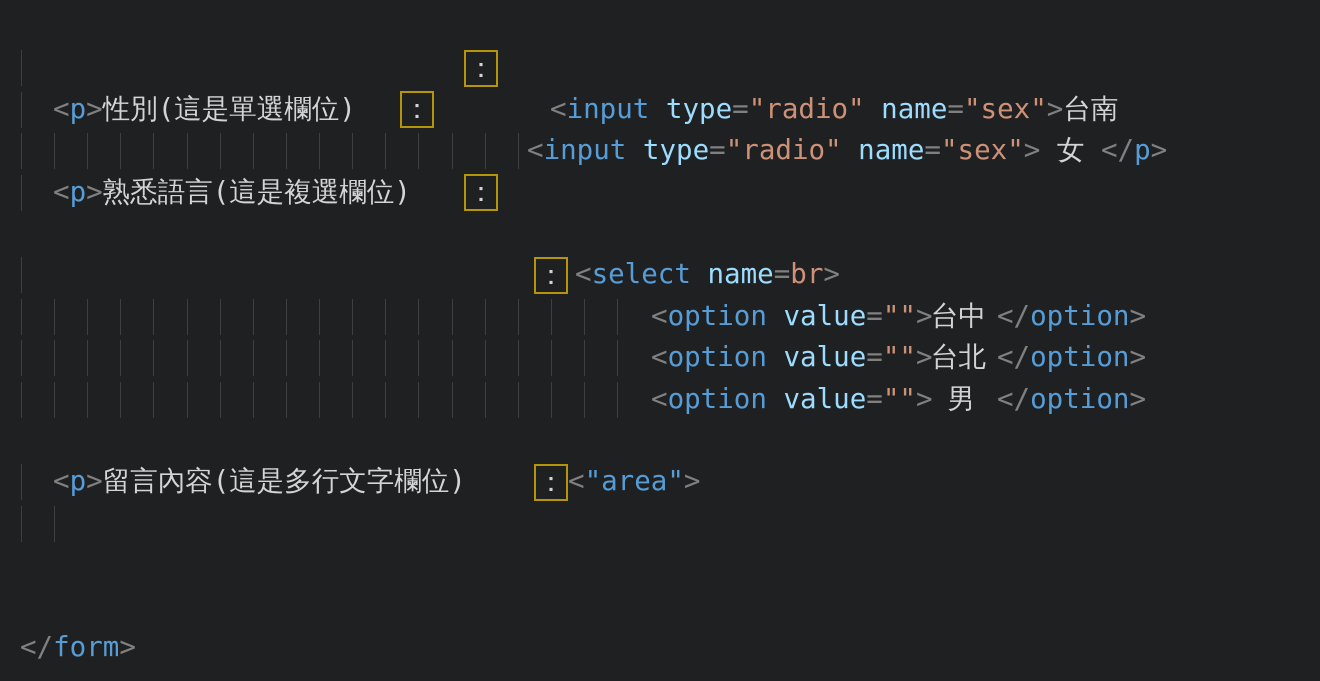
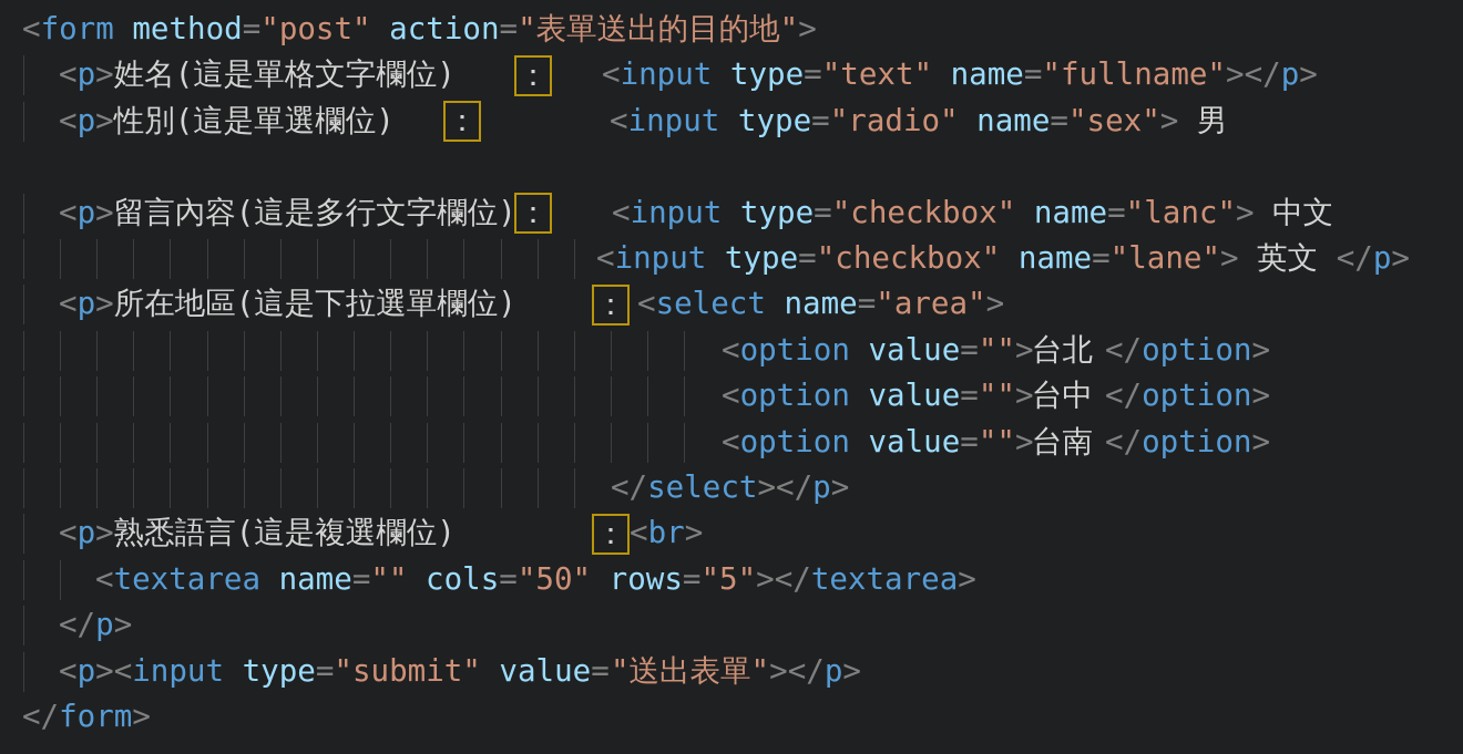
+ <form method="post" action="表單送出的目的地">
+ <p>姓名(這是單格文字欄位)
+ <input type="text" name="fullname"></p>
  ：
  <p>性別(這是單選欄位)
- <input type="radio" name="sex">台南
+ <input type="radio" name="sex"> 男
  ：
- <input type="radio" name="sex"> 女 </p>
- <p>熟悉語言(這是複選欄位)
+ <p>留言內容(這是多行文字欄位)
+ <input type="checkbox" name="lanc"> 中文
  ：
+ <input type="checkbox" name="lane"> 英文 </p>
+ <p>所在地區(這是下拉選單欄位)
- <select name=br>
+ <select name="area">
  ：
  <option value="">
- 台中
+ 台北
  </option>
  <option value="">
- 台北
+ 台中
  </option>
  <option value="">
- 男
+ 台南
  </option>
+ </select></p>
- <p>留言內容(這是多行文字欄位)
+ <p>熟悉語言(這是複選欄位)
- <"area">
+ <br>
  ：
+ <textarea name="" cols="50" rows="5"></textarea>
+ </p>
+ <p><input type="submit" value=
+ "送出表單"></p>
  </form>
